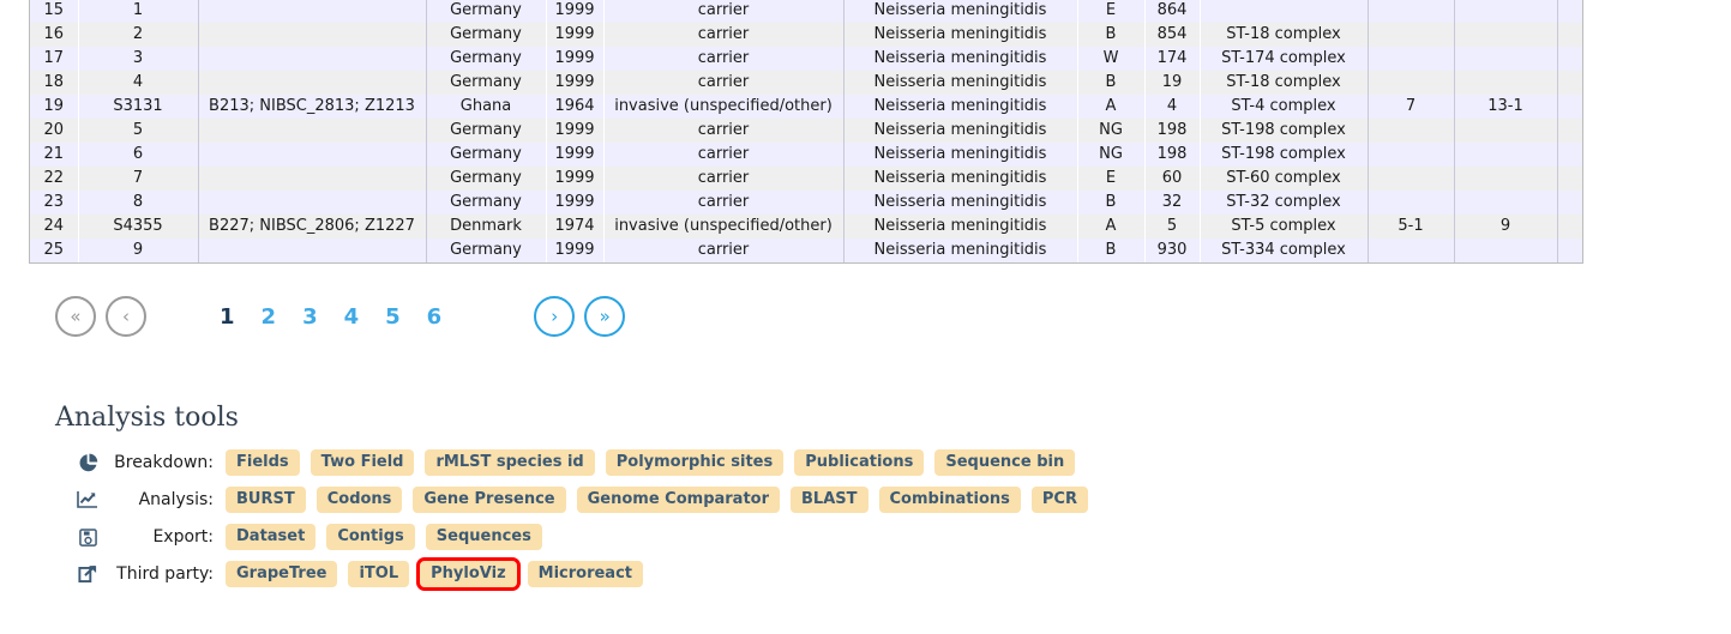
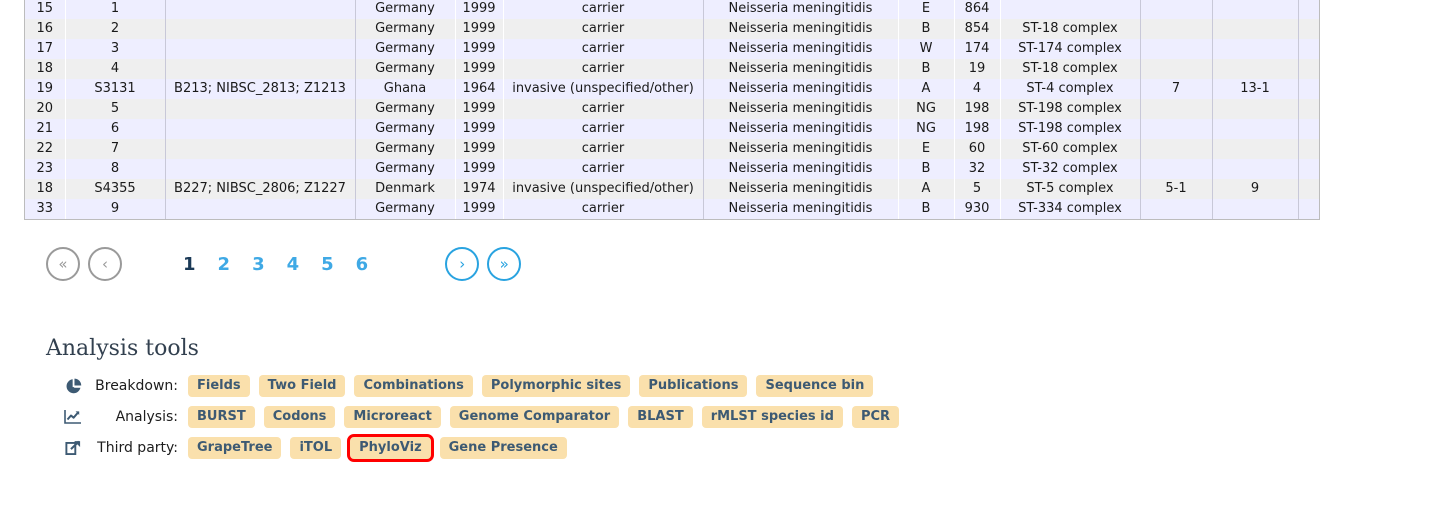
  15	1		Germany	1999	carrier	Neisseria meningitidis	E	864
  16	2		Germany	1999	carrier	Neisseria meningitidis	B	854	ST-18 complex
  17	3		Germany	1999	carrier	Neisseria meningitidis	W	174	ST-174 complex
  18	4		Germany	1999	carrier	Neisseria meningitidis	B	19	ST-18 complex
  19	S3131	B213; NIBSC_2813; Z1213	Ghana	1964	invasive (unspecified/other)	Neisseria meningitidis	A	4	ST-4 complex	7	13-1
  20	5		Germany	1999	carrier	Neisseria meningitidis	NG	198	ST-198 complex
  21	6		Germany	1999	carrier	Neisseria meningitidis	NG	198	ST-198 complex
  22	7		Germany	1999	carrier	Neisseria meningitidis	E	60	ST-60 complex
  23	8		Germany	1999	carrier	Neisseria meningitidis	B	32	ST-32 complex
- 24	S4355	B227; NIBSC_2806; Z1227	Denmark	1974	invasive (unspecified/other)	Neisseria meningitidis	A	5	ST-5 complex	5-1	9
+ 18	S4355	B227; NIBSC_2806; Z1227	Denmark	1974	invasive (unspecified/other)	Neisseria meningitidis	A	5	ST-5 complex	5-1	9
- 25	9		Germany	1999	carrier	Neisseria meningitidis	B	930	ST-334 complex
+ 33	9		Germany	1999	carrier	Neisseria meningitidis	B	930	ST-334 complex
  «
  ‹
  1
  2
  3
  4
  5
  6
  ›
  »
  Analysis tools
  Breakdown:
  Fields
  Two Field
- rMLST species id
+ Combinations
  Polymorphic sites
  Publications
  Sequence bin
  Analysis:
  BURST
  Codons
- Gene Presence
+ Microreact
  Genome Comparator
  BLAST
- Combinations
+ rMLST species id
  PCR
- Export:
- Dataset
- Contigs
- Sequences
  Third party:
  GrapeTree
  iTOL
  PhyloViz
- Microreact
+ Gene Presence
